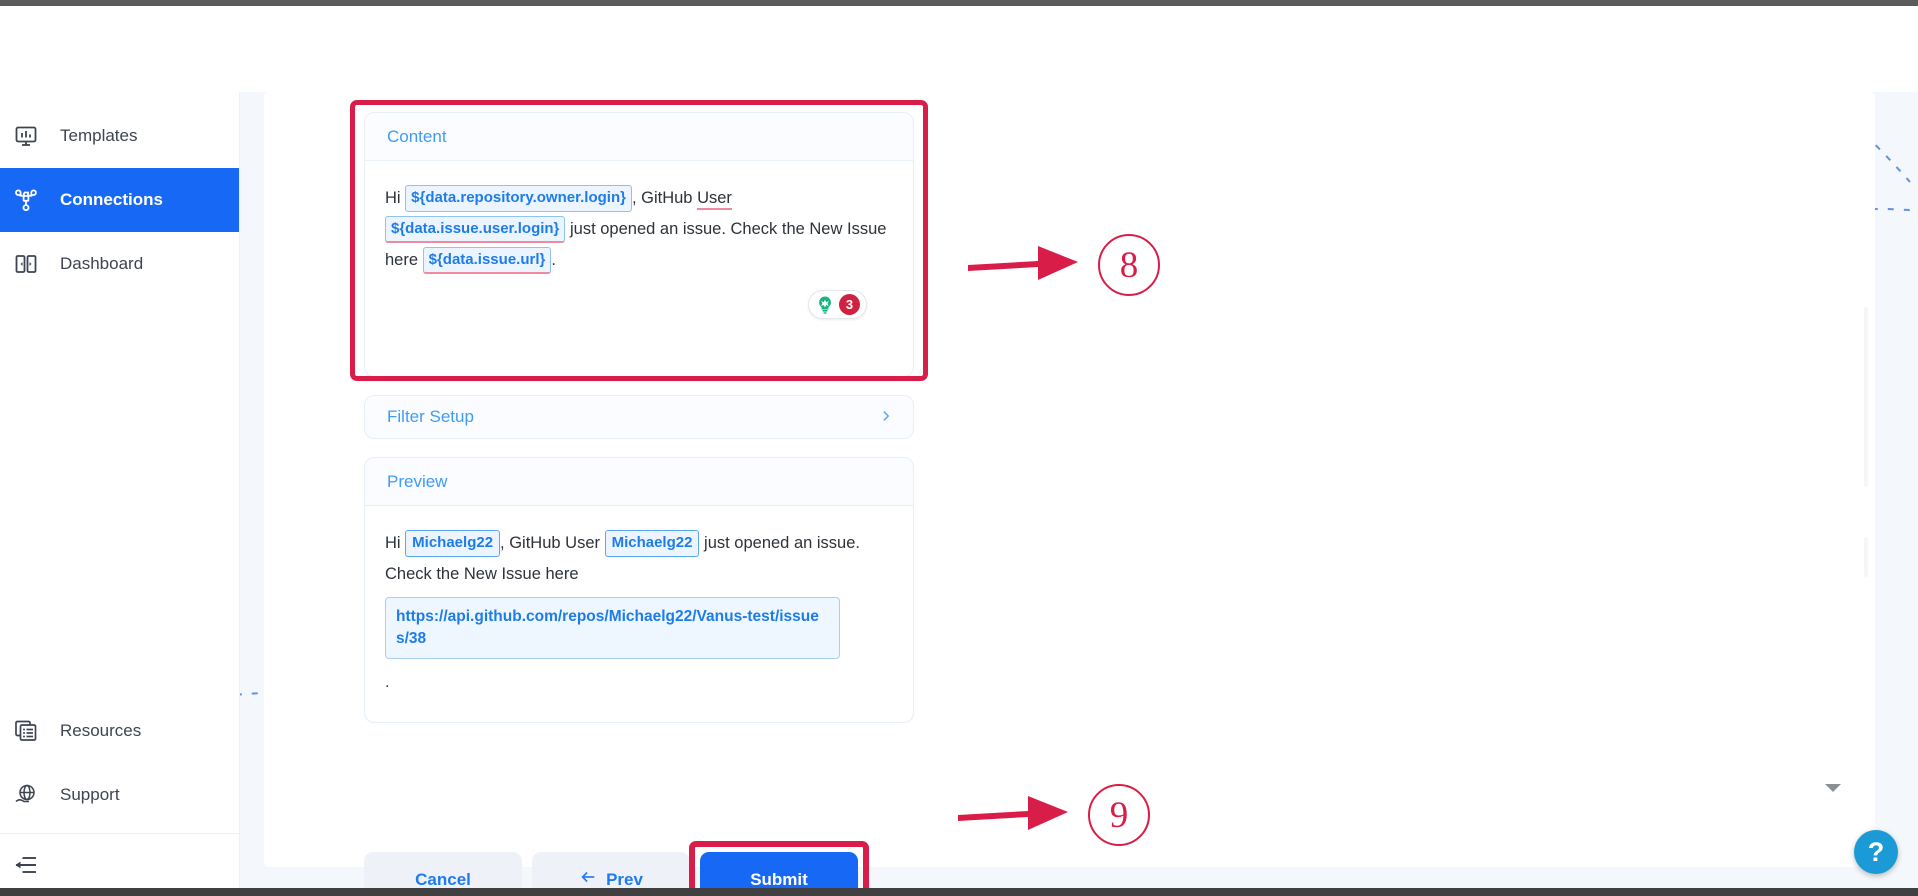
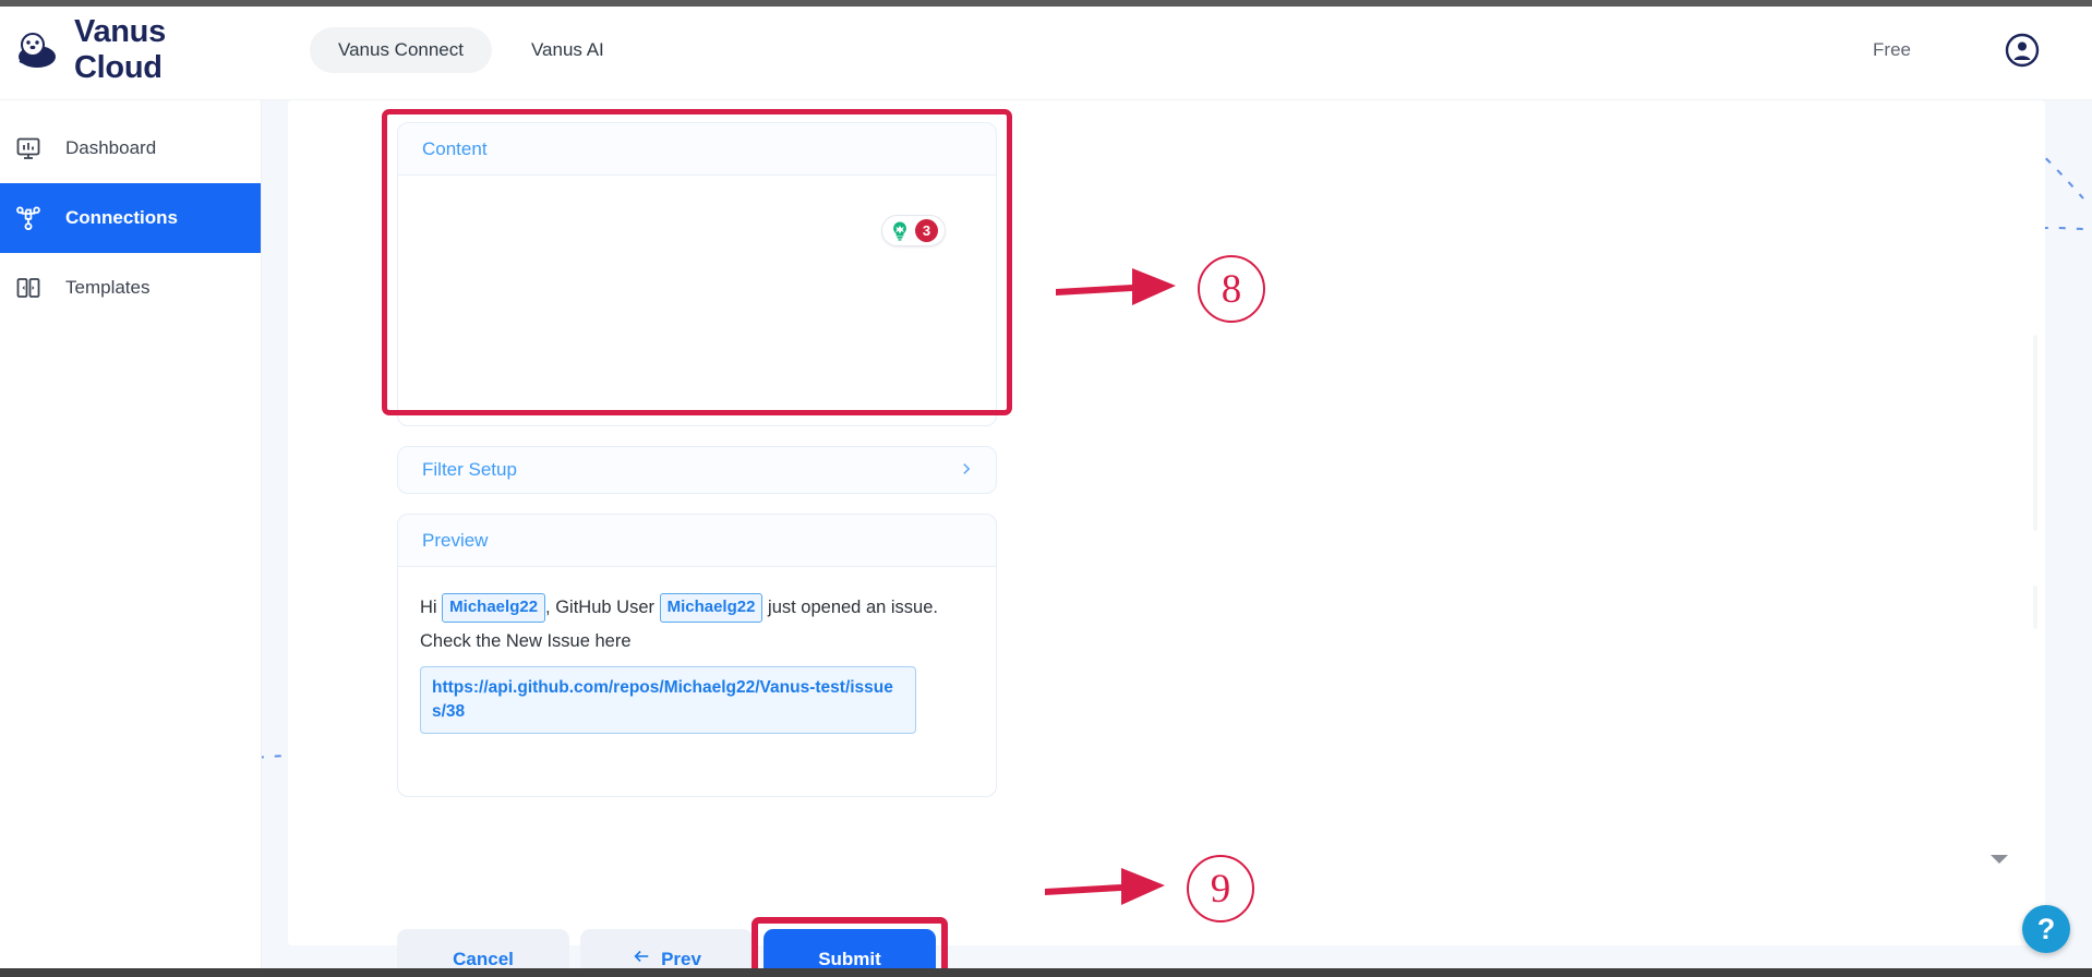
+ Vanus Cloud
+ Vanus Connect
+ Vanus AI
+ Free
- Templates
+ Dashboard
  Connections
- Dashboard
+ Templates
- Resources
- Support
  Content
- Hi ${data.repository.owner.login} , GitHub User ${data.issue.user.login} just opened an issue. Check the New Issue here ${data.issue.url} .
  3
  Filter Setup
  Preview
  Hi Michaelg22 , GitHub User Michaelg22 just opened an issue. Check the New Issue here
  https://api.github.com/repos/Michaelg22/Vanus-test/issues/38
- .
  Cancel
  Prev
  Submit
  ?
  8
  9
